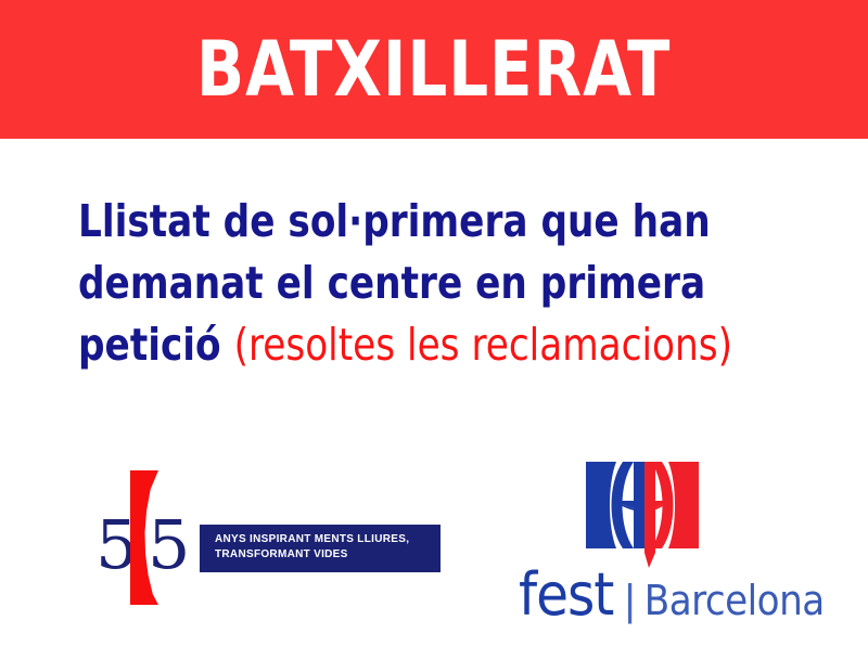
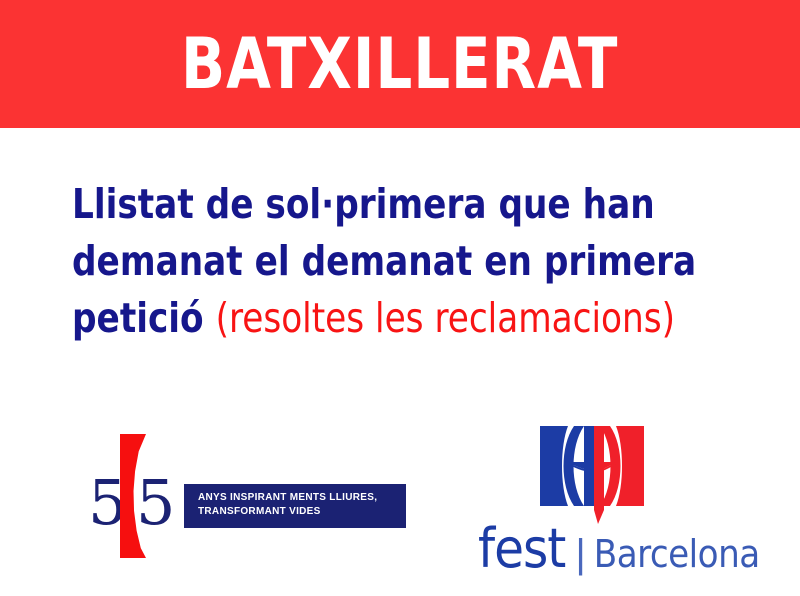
  BATXILLERAT
  Llistat de sol·primera que han
- demanat el centre en primera
+ demanat el demanat en primera
  petició (resoltes les reclamacions)
  5
  5
  ANYS INSPIRANT MENTS LLIURES,
  TRANSFORMANT VIDES
  fest
  |
  Barcelona
